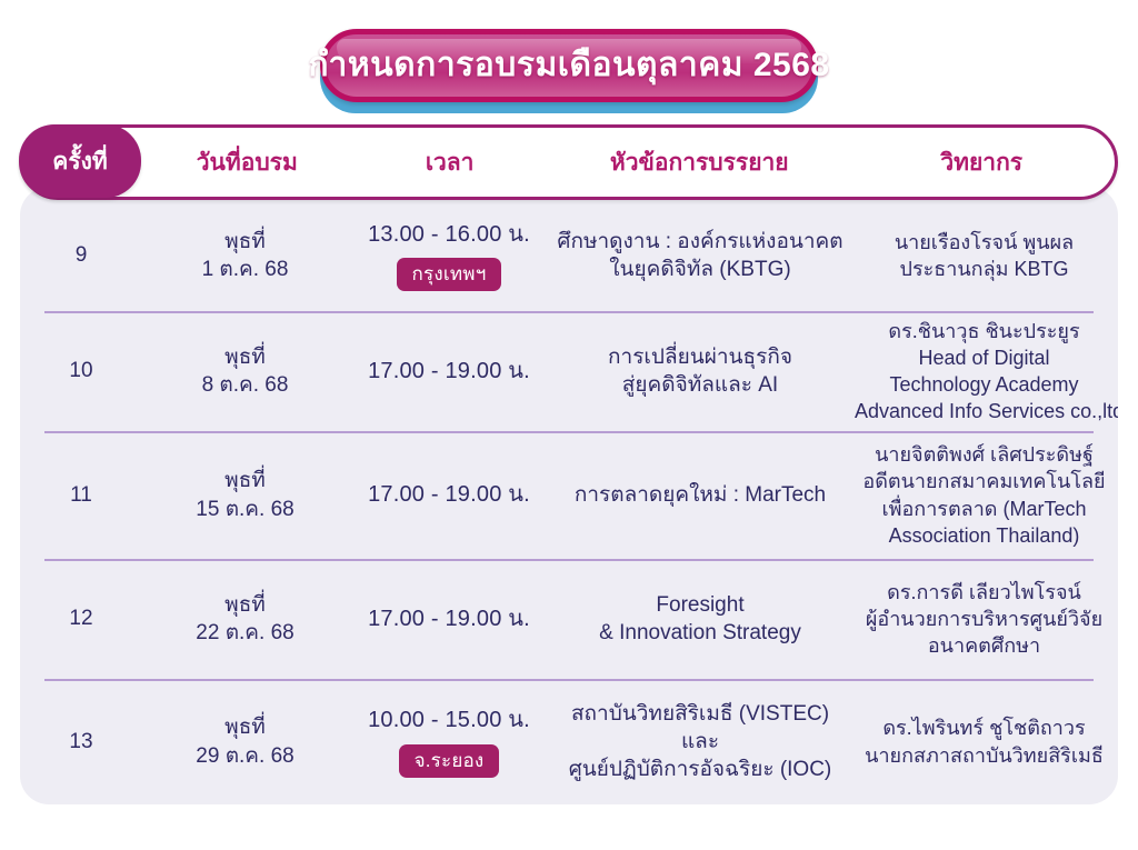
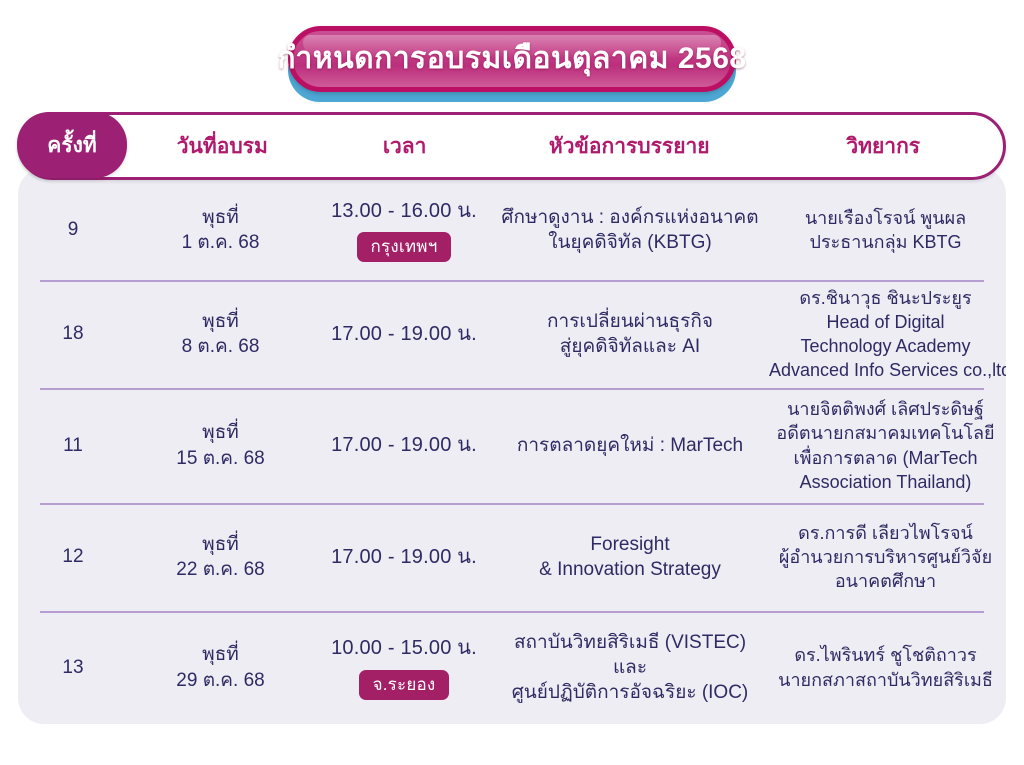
  กำหนดการอบรมเดือนตุลาคม 2568
  9
  พุธที่
  1 ต.ค. 68
  13.00 - 16.00 น.
  กรุงเทพฯ
  ศึกษาดูงาน : องค์กรแห่งอนาคต
  ในยุคดิจิทัล (KBTG)
  นายเรืองโรจน์ พูนผล
  ประธานกลุ่ม KBTG
- 10
+ 18
  พุธที่
  8 ต.ค. 68
  17.00 - 19.00 น.
  การเปลี่ยนผ่านธุรกิจ
  สู่ยุคดิจิทัลและ AI
  ดร.ชินาวุธ ชินะประยูร
  Head of Digital
  Technology Academy
  Advanced Info Services co.,lt
  11
  พุธที่
  15 ต.ค. 68
  17.00 - 19.00 น.
  การตลาดยุคใหม่ : MarTech
  นายจิตติพงศ์ เลิศประดิษฐ์
  อดีตนายกสมาคมเทคโนโลยี
  เพื่อการตลาด (MarTech
  Association Thailand)
  12
  พุธที่
  22 ต.ค. 68
  17.00 - 19.00 น.
  Foresight
  & Innovation Strategy
  ดร.การดี เลียวไพโรจน์
  ผู้อำนวยการบริหารศูนย์วิจัย
  อนาคตศึกษา
  13
  พุธที่
  29 ต.ค. 68
  10.00 - 15.00 น.
  จ.ระยอง
  สถาบันวิทยสิริเมธี (VISTEC) และ
  ศูนย์ปฏิบัติการอัจฉริยะ (IOC)
  ดร.ไพรินทร์ ชูโชติถาวร
  นายกสภาสถาบันวิทยสิริเมธี
  วันที่อบรม
  เวลา
  หัวข้อการบรรยาย
  วิทยากร
  ครั้งที่
